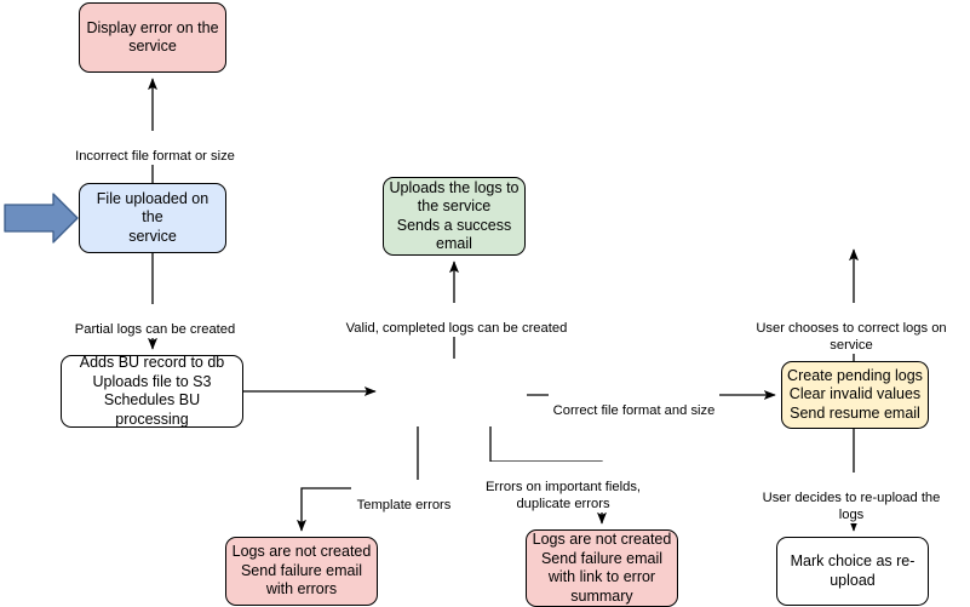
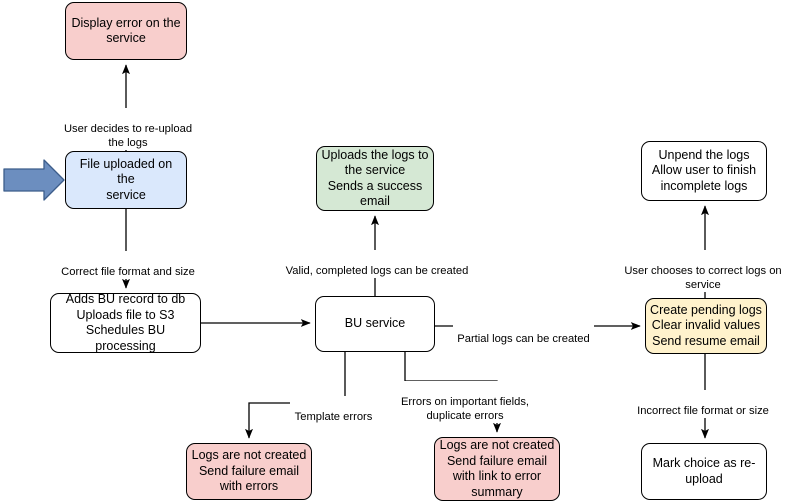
  Display error on the
  service
  File uploaded on the
  service
  Adds BU record to db
  Uploads file to S3
  Schedules BU processing
  Uploads the logs to
  the service
  Sends a success
  email
+ BU service
+ Unpend the logs
+ Allow user to finish
+ incomplete logs
  Create pending logs
  Clear invalid values
  Send resume email
  Logs are not created
  Send failure email
  with errors
  Logs are not created
  Send failure email
  with link to error
  summary
  Mark choice as re-
  upload
- Incorrect file format or size
+ User decides to re-upload the logs
- Partial logs can be created
+ Correct file format and size
  Valid, completed logs can be created
- Correct file format and size
+ Partial logs can be created
  Template errors
  Errors on important fields,
  duplicate errors
  User chooses to correct logs on service
- User decides to re-upload the logs
+ Incorrect file format or size
